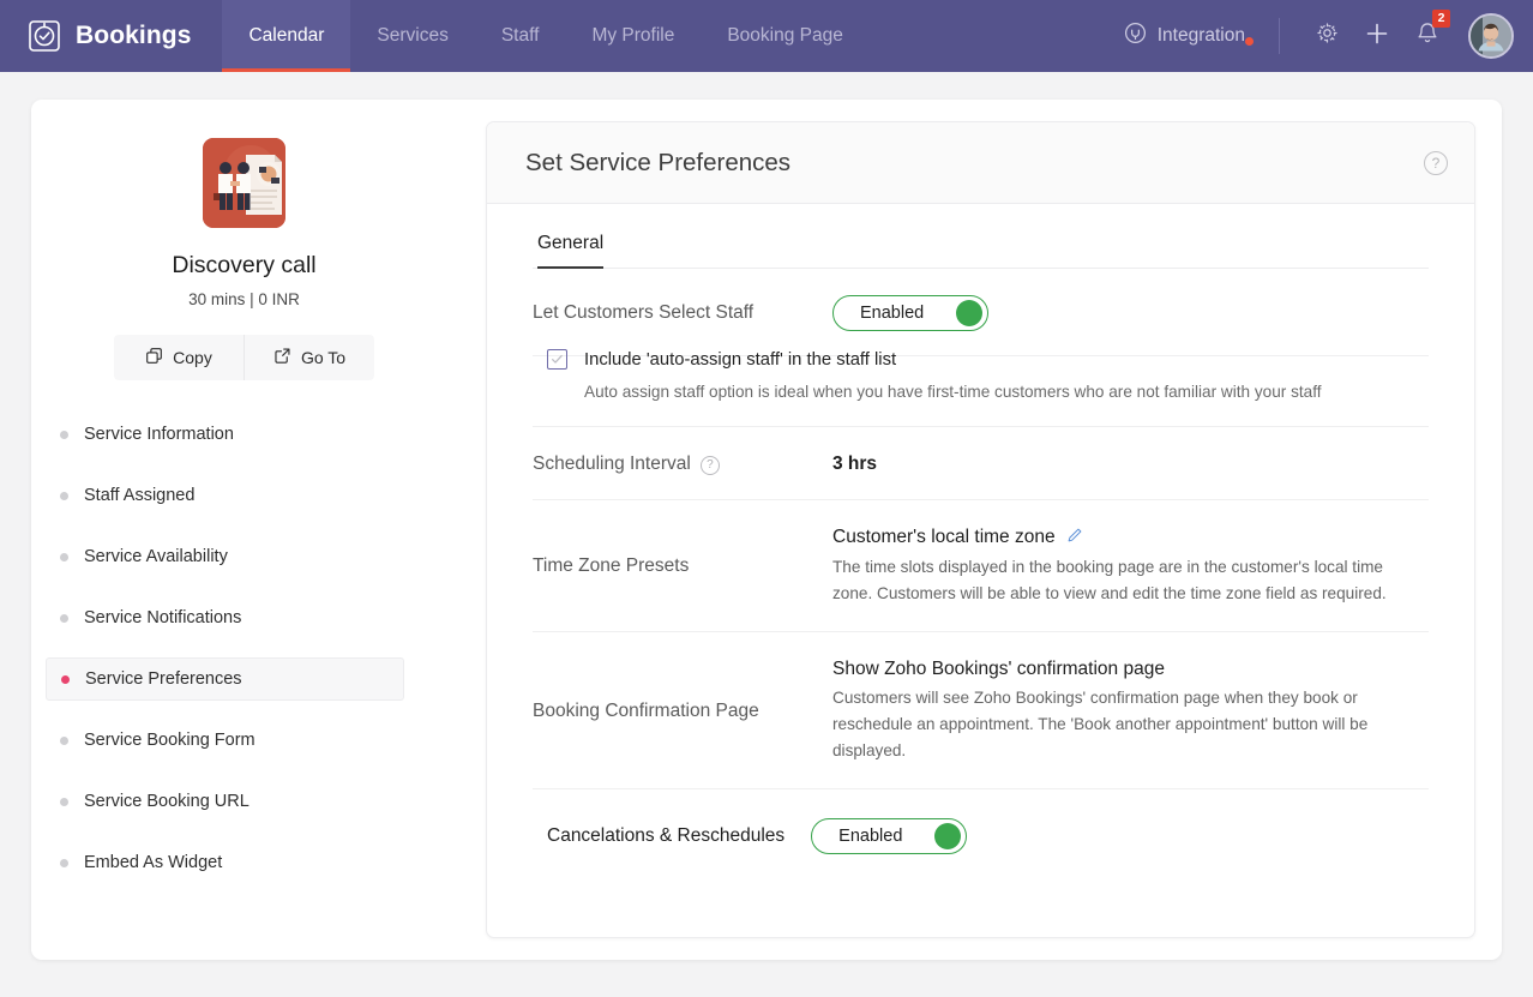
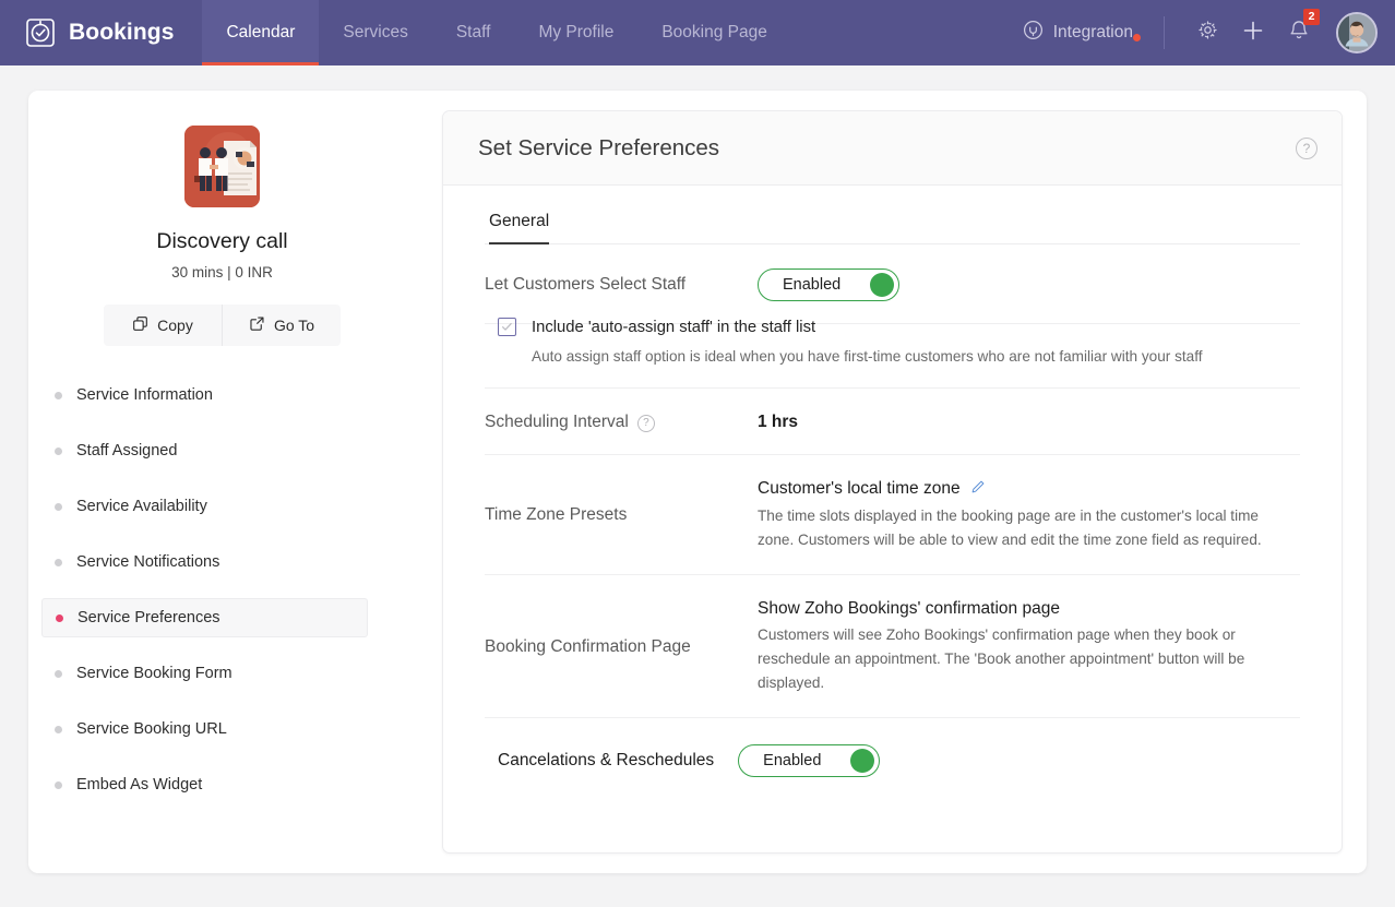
  Bookings
  Calendar
  Services
  Staff
  My Profile
  Booking Page
  Integration
  2
  Discovery call
  30 mins | 0 INR
  Copy
  Go To
  Service Information
  Staff Assigned
  Service Availability
  Service Notifications
  Service Preferences
  Service Booking Form
  Service Booking URL
  Embed As Widget
  Set Service Preferences
  ?
  General
  Let Customers Select Staff
  Enabled
  Include 'auto-assign staff' in the staff list
  Auto assign staff option is ideal when you have first-time customers who are not familiar with your staff
  Scheduling Interval
  ?
- 3 hrs
+ 1 hrs
  Time Zone Presets
  Customer's local time zone
  The time slots displayed in the booking page are in the customer's local time zone. Customers will be able to view and edit the time zone field as required.
  Booking Confirmation Page
  Show Zoho Bookings' confirmation page
  Customers will see Zoho Bookings' confirmation page when they book or reschedule an appointment. The 'Book another appointment' button will be displayed.
  Cancelations & Reschedules
  Enabled
